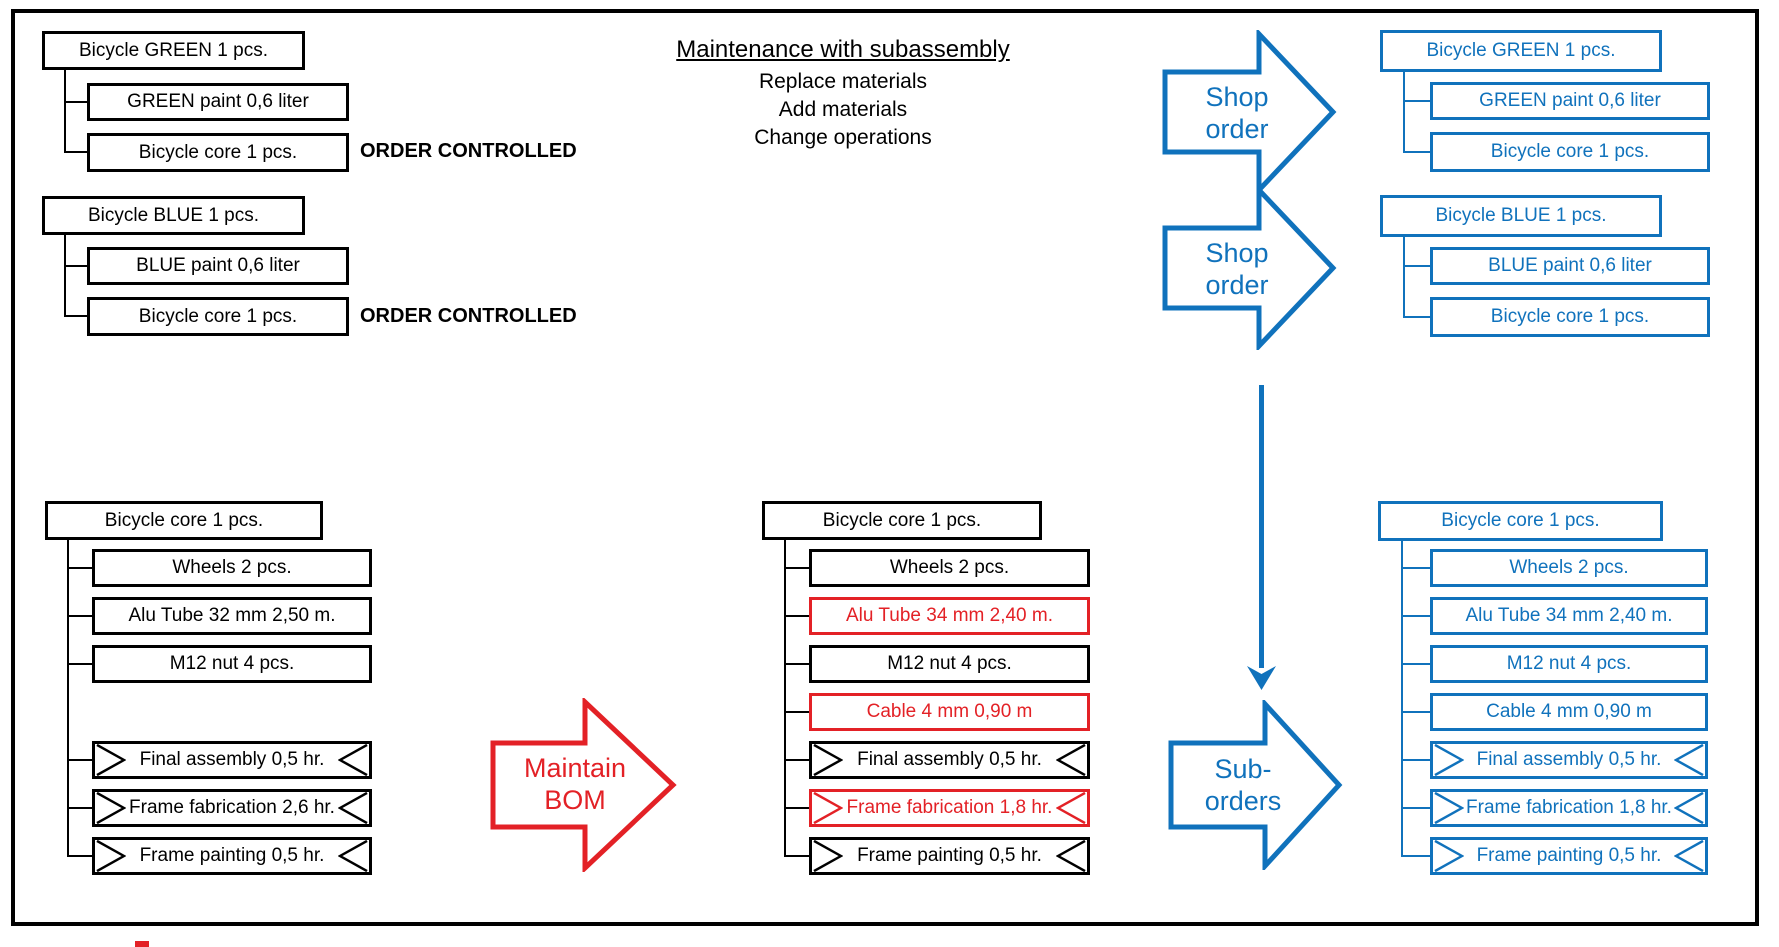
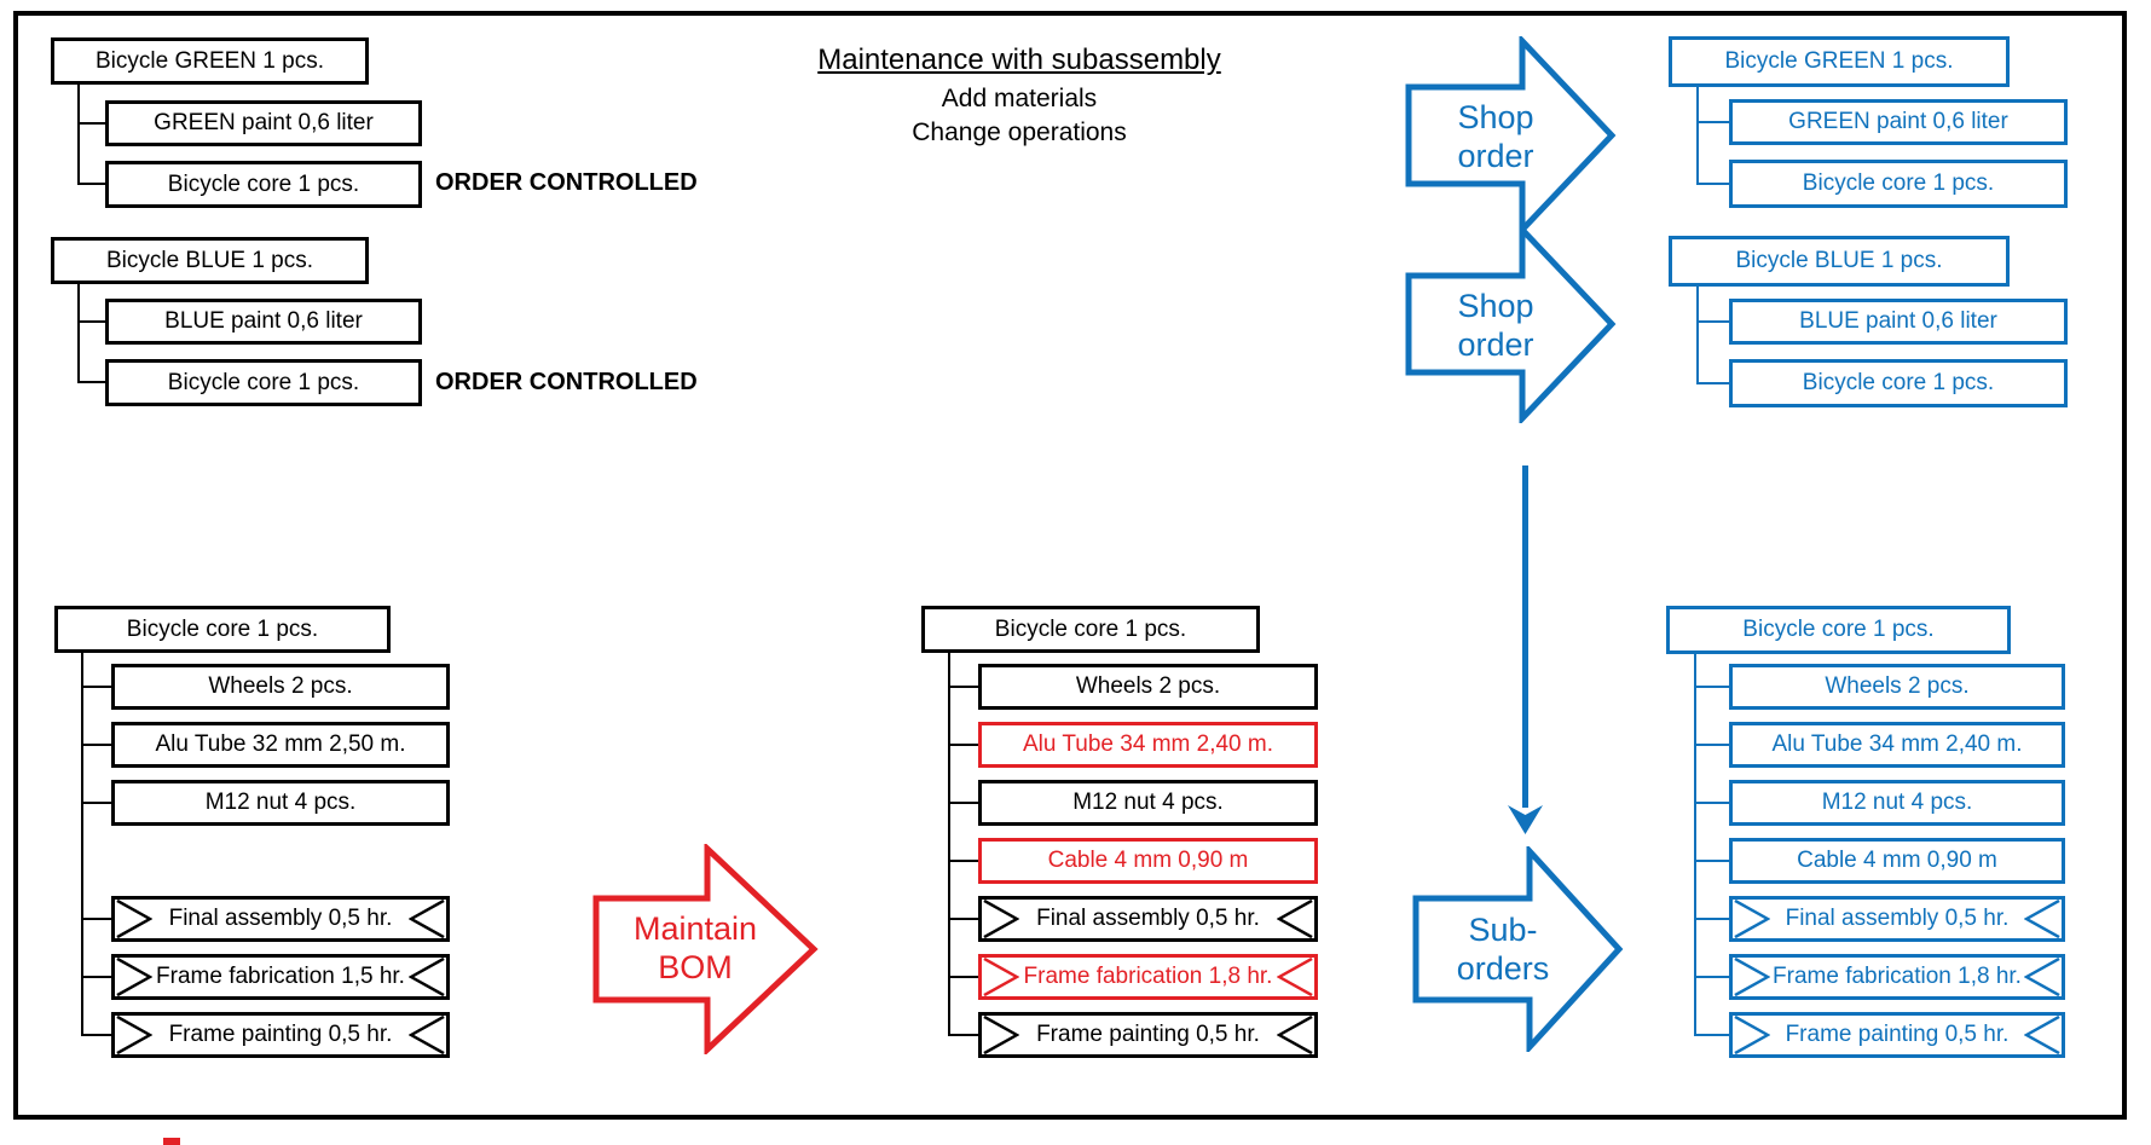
  Maintenance with subassembly
- Replace materials
  Add materials
  Change operations
  Bicycle GREEN 1 pcs.
  GREEN paint 0,6 liter
  Bicycle core 1 pcs.
  ORDER CONTROLLED
  Bicycle BLUE 1 pcs.
  BLUE paint 0,6 liter
  Bicycle core 1 pcs.
  ORDER CONTROLLED
  Bicycle core 1 pcs.
  Wheels 2 pcs.
  Alu Tube 32 mm 2,50 m.
  M12 nut 4 pcs.
  Final assembly 0,5 hr.
- Frame fabrication 2,6 hr.
+ Frame fabrication 1,5 hr.
  Frame painting 0,5 hr.
  Maintain
  BOM
  Bicycle core 1 pcs.
  Wheels 2 pcs.
  Alu Tube 34 mm 2,40 m.
  M12 nut 4 pcs.
  Cable 4 mm 0,90 m
  Final assembly 0,5 hr.
  Frame fabrication 1,8 hr.
  Frame painting 0,5 hr.
  Shop
  order
  Shop
  order
  Sub-
  orders
  Bicycle GREEN 1 pcs.
  GREEN paint 0,6 liter
  Bicycle core 1 pcs.
  Bicycle BLUE 1 pcs.
  BLUE paint 0,6 liter
  Bicycle core 1 pcs.
  Bicycle core 1 pcs.
  Wheels 2 pcs.
  Alu Tube 34 mm 2,40 m.
  M12 nut 4 pcs.
  Cable 4 mm 0,90 m
  Final assembly 0,5 hr.
  Frame fabrication 1,8 hr.
  Frame painting 0,5 hr.
